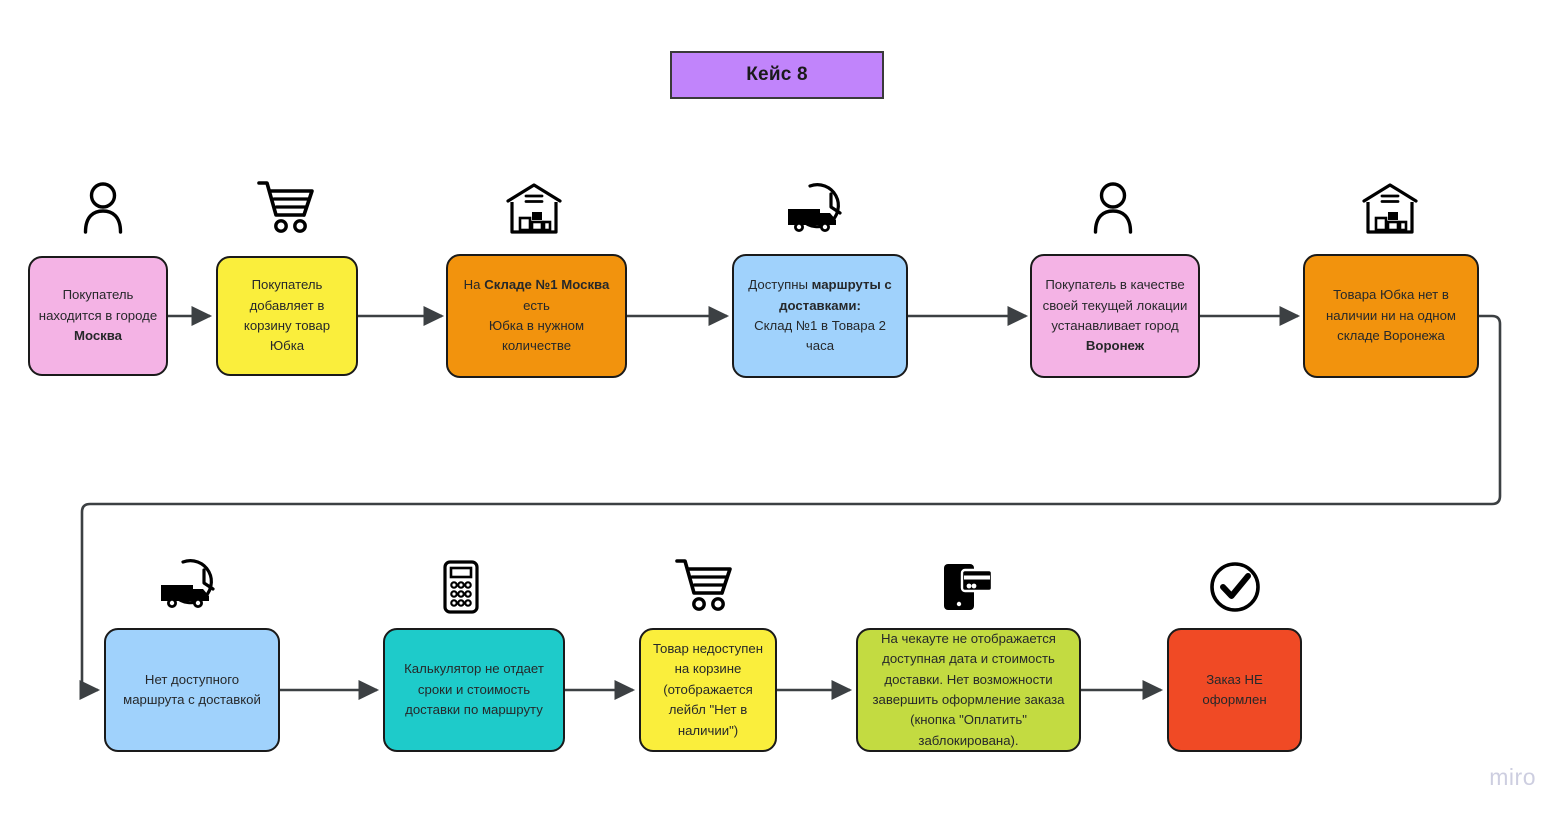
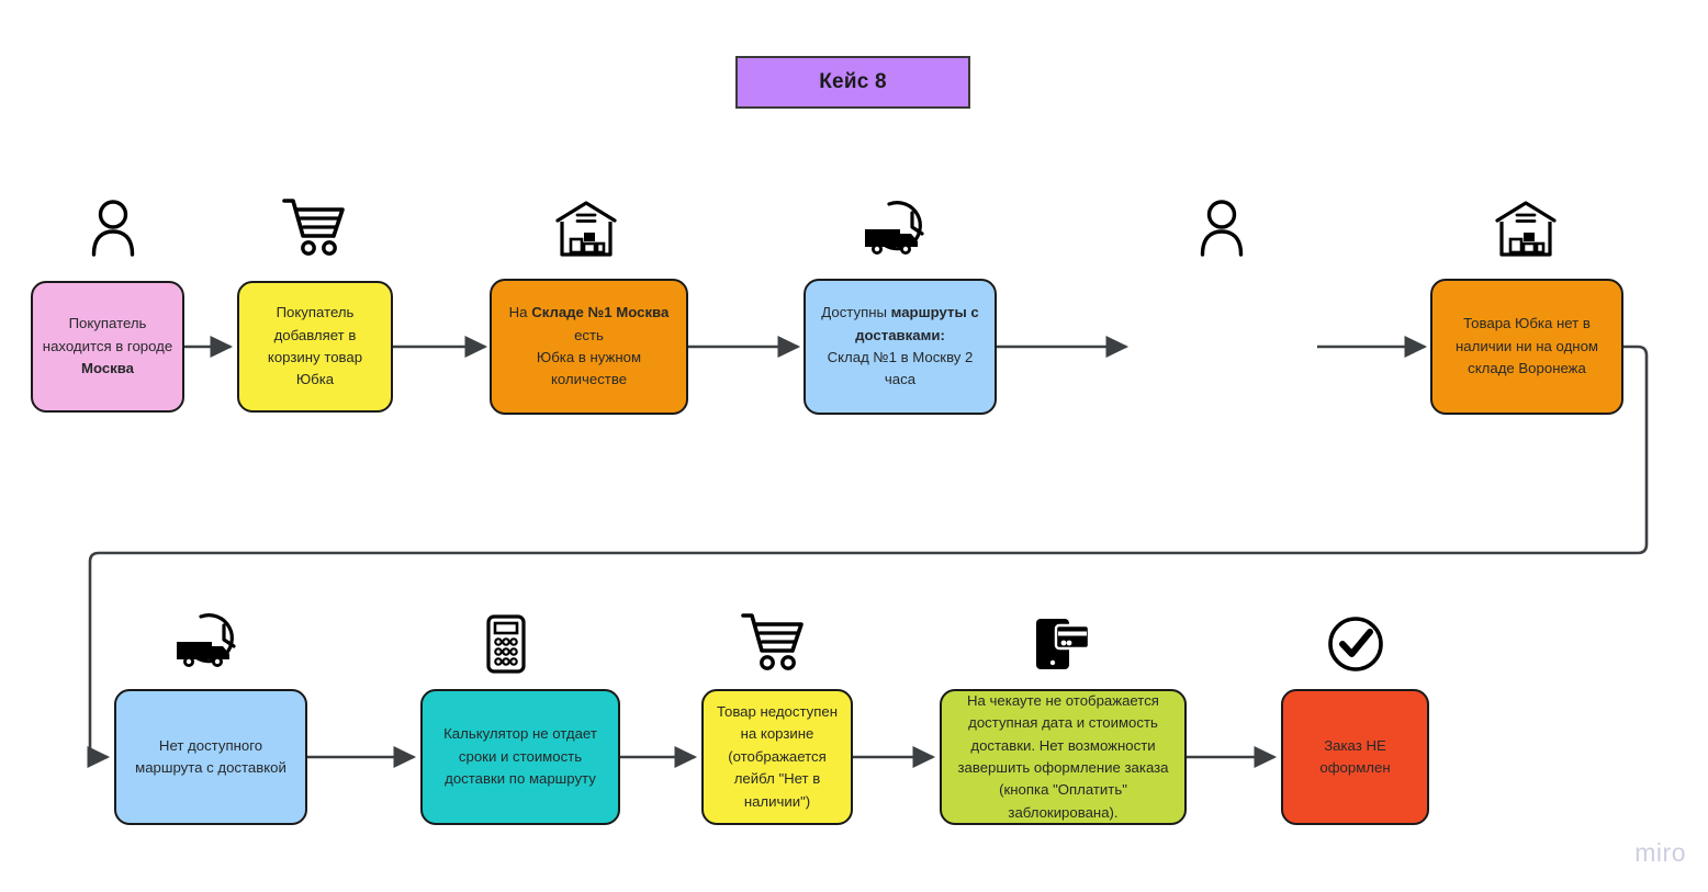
  Кейс 8
  Покупатель
  находится в городе
  Москва
  Покупатель
  добавляет в
  корзину товар
  Юбка
  На Складе №1 Москва
  есть
  Юбка в нужном
  количестве
  Доступны маршруты с
  доставками:
- Склад №1 в Товара 2
+ Склад №1 в Москву 2
  часа
- Покупатель в качестве
- своей текущей локации
- устанавливает город
- Воронеж
  Товара Юбка нет в
  наличии ни на одном
  складе Воронежа
  Нет доступного
  маршрута с доставкой
  Калькулятор не отдает
  сроки и стоимость
  доставки по маршруту
  Товар недоступен
  на корзине
  (отображается
  лейбл "Нет в
  наличии")
  На чекауте не отображается
  доступная дата и стоимость
  доставки. Нет возможности
  завершить оформление заказа
  (кнопка "Оплатить"
  заблокирована).
  Заказ НЕ
  оформлен
  miro
